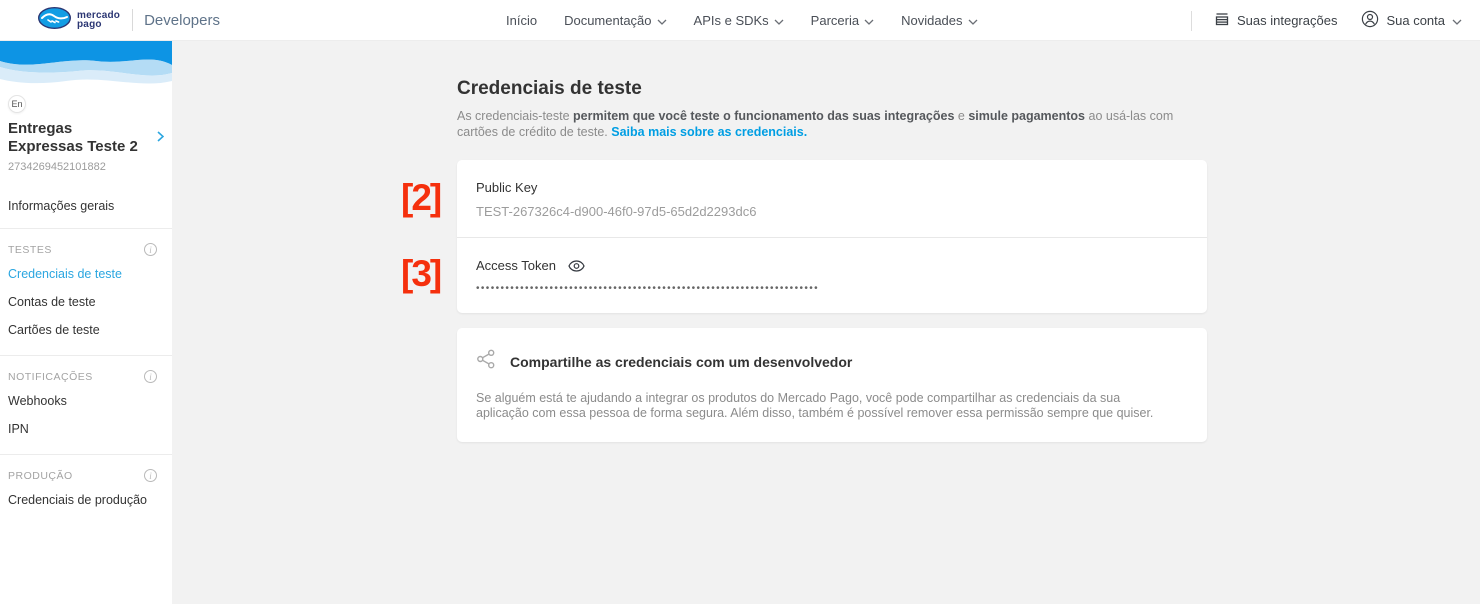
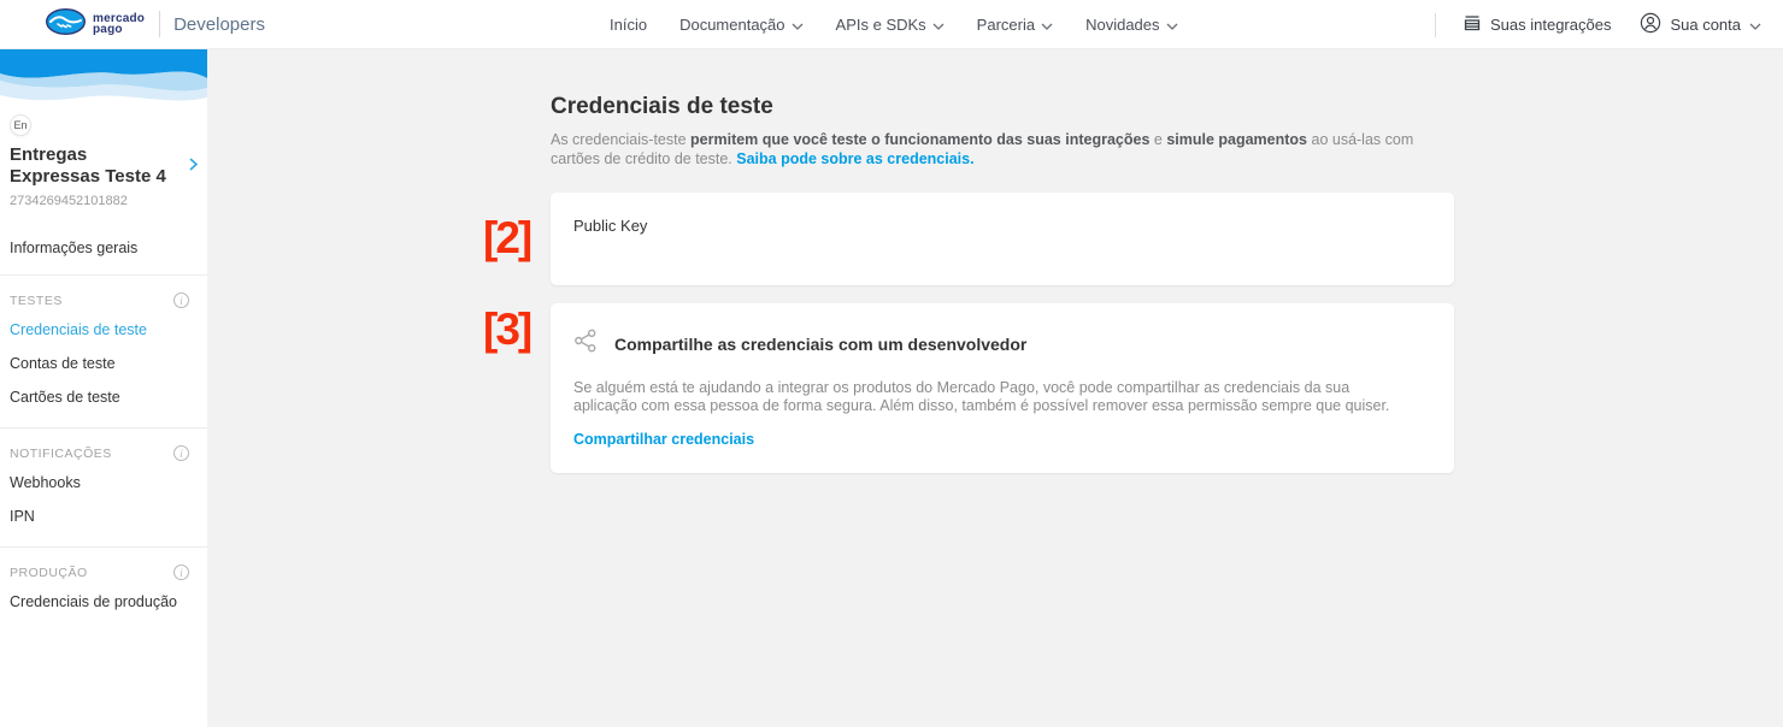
  mercado
  pago
  Developers
  Início
  Documentação
  APIs e SDKs
  Parceria
  Novidades
  Suas integrações
  Sua conta
  En
- Entregas Expressas Teste 2
+ Entregas Expressas Teste 4
  2734269452101882
  Informações gerais
  TESTES
  Credenciais de teste
  Contas de teste
  Cartões de teste
  NOTIFICAÇÕES
  Webhooks
  IPN
  PRODUÇÃO
  Credenciais de produção
  Credenciais de teste
- As credenciais-teste permitem que você teste o funcionamento das suas integrações e simule pagamentos ao usá-las com cartões de crédito de teste. Saiba mais sobre as credenciais.
+ As credenciais-teste permitem que você teste o funcionamento das suas integrações e simule pagamentos ao usá-las com cartões de crédito de teste. Saiba pode sobre as credenciais.
  [2]
  [3]
  Public Key
- TEST-267326c4-d900-46f0-97d5-65d2d2293dc6
- Access Token
- ••••••••••••••••••••••••••••••••••••••••••••••••••••••••••••••••••••••
  Compartilhe as credenciais com um desenvolvedor
  Se alguém está te ajudando a integrar os produtos do Mercado Pago, você pode compartilhar as credenciais da sua aplicação com essa pessoa de forma segura. Além disso, também é possível remover essa permissão sempre que quiser.
+ Compartilhar credenciais
